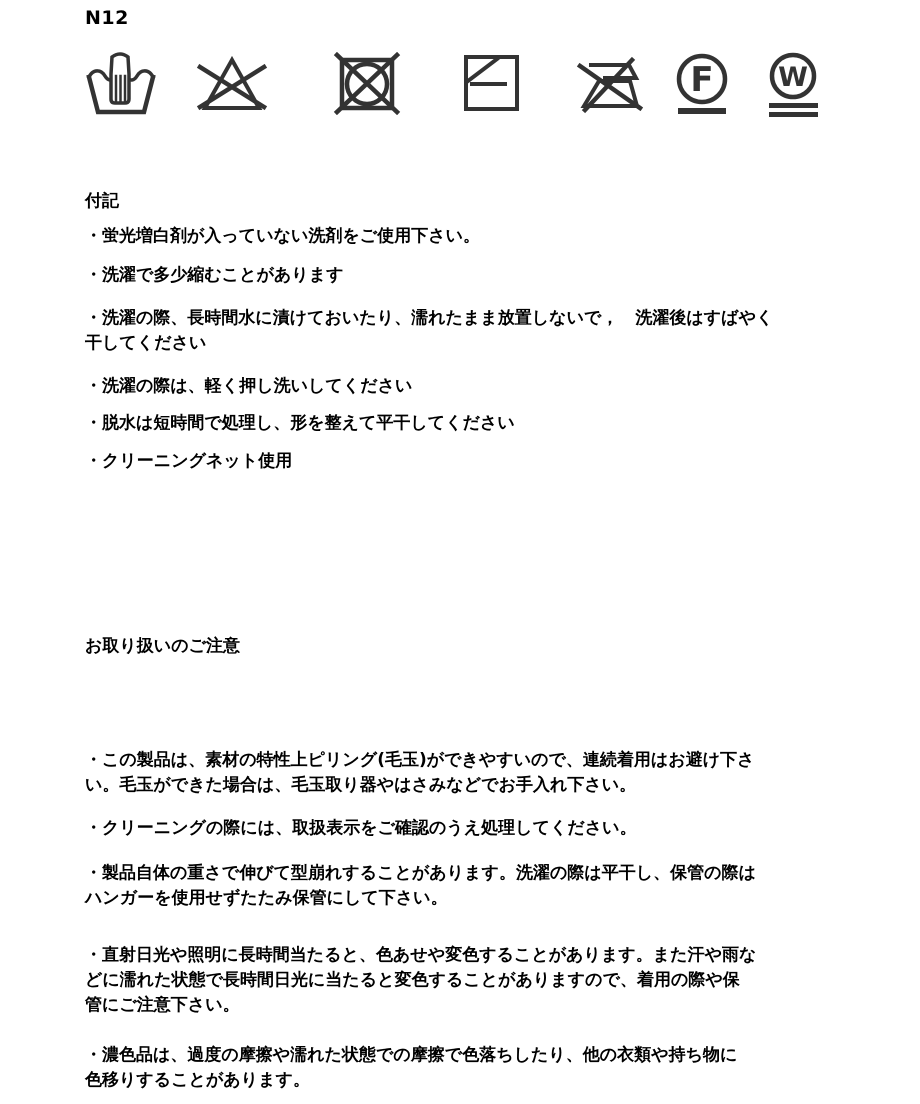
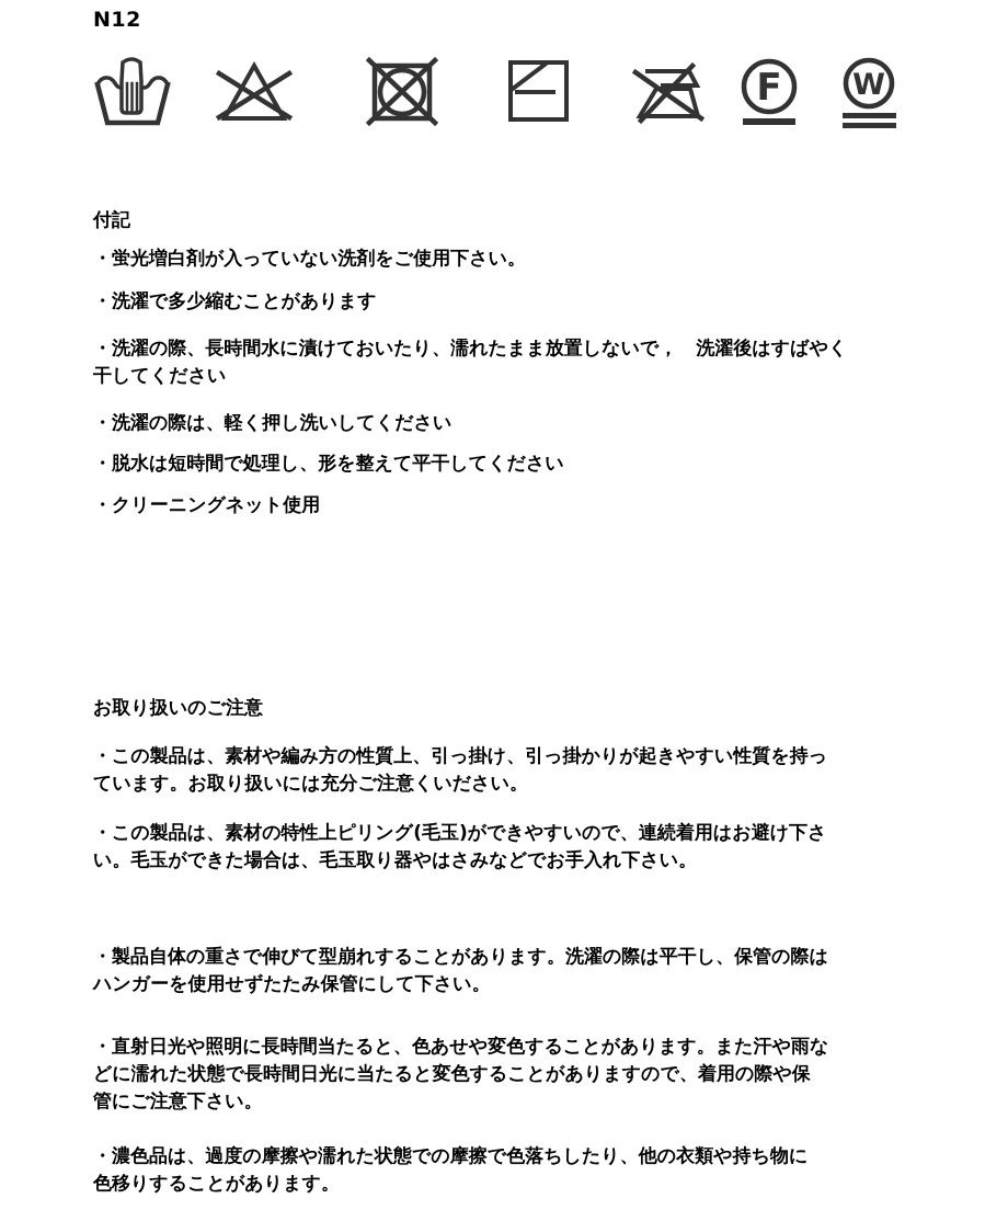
  N12
  F
  W
  付記
  ・蛍光増白剤が入っていない洗剤をご使用下さい。
  ・洗濯で多少縮むことがあります
  ・洗濯の際、長時間水に漬けておいたり、濡れたまま放置しないで， 洗濯後はすばやく
  干してください
  ・洗濯の際は、軽く押し洗いしてください
  ・脱水は短時間で処理し、形を整えて平干してください
  ・クリーニングネット使用
  お取り扱いのご注意
+ ・この製品は、素材や編み方の性質上、引っ掛け、引っ掛かりが起きやすい性質を持っ
+ ています。お取り扱いには充分ご注意くいださい。
  ・この製品は、素材の特性上ピリング(毛玉)ができやすいので、連続着用はお避け下さ
  い。毛玉ができた場合は、毛玉取り器やはさみなどでお手入れ下さい。
- ・クリーニングの際には、取扱表示をご確認のうえ処理してください。
  ・製品自体の重さで伸びて型崩れすることがあります。洗濯の際は平干し、保管の際は
  ハンガーを使用せずたたみ保管にして下さい。
  ・直射日光や照明に長時間当たると、色あせや変色することがあります。また汗や雨な
  どに濡れた状態で長時間日光に当たると変色することがありますので、着用の際や保
  管にご注意下さい。
  ・濃色品は、過度の摩擦や濡れた状態での摩擦で色落ちしたり、他の衣類や持ち物に
  色移りすることがあります。
